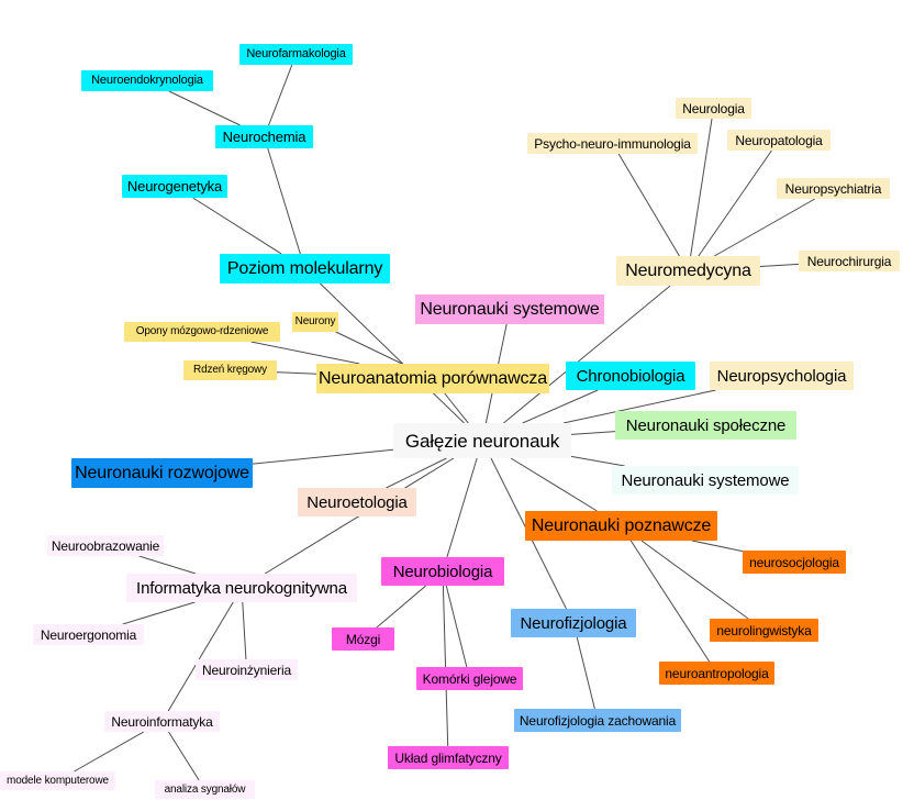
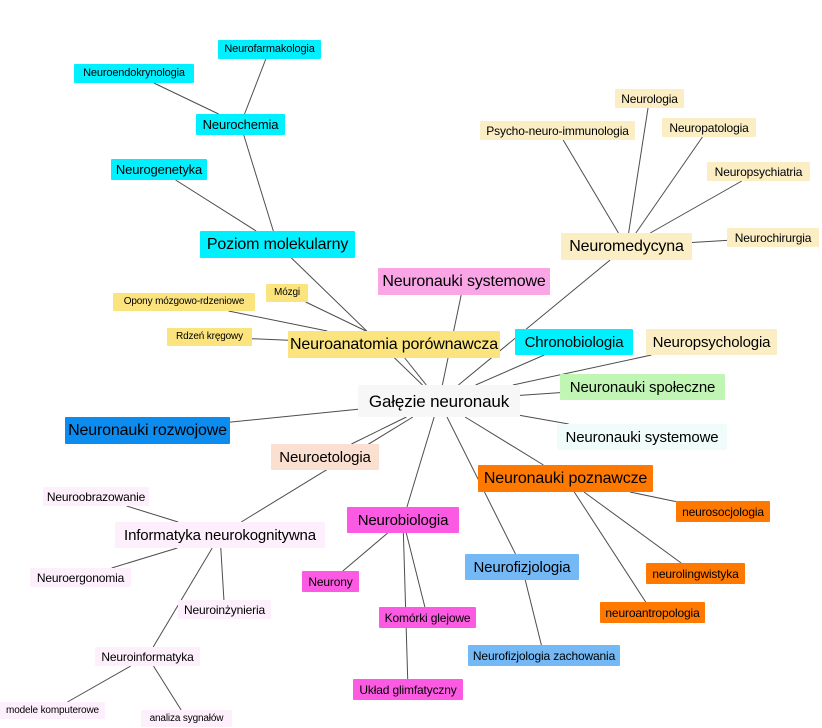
  Gałęzie neuronauk
  Poziom molekularny
  Neurochemia
  Neurofarmakologia
  Neuroendokrynologia
  Neurogenetyka
  Neuromedycyna
  Neurologia
  Psycho-neuro-immunologia
  Neuropatologia
  Neuropsychiatria
  Neurochirurgia
  Neuroanatomia porównawcza
  Opony mózgowo-rdzeniowe
- Neurony
+ Mózgi
  Rdzeń kręgowy
  Neuronauki systemowe
  Chronobiologia
  Neuropsychologia
  Neuronauki społeczne
  Neuronauki systemowe
  Neuronauki rozwojowe
  Neuroetologia
  Informatyka neurokognitywna
  Neuroobrazowanie
  Neuroergonomia
  Neuroinżynieria
  Neuroinformatyka
  modele komputerowe
  analiza sygnałów
  Neurobiologia
- Mózgi
+ Neurony
  Komórki glejowe
  Układ glimfatyczny
  Neuronauki poznawcze
  neurosocjologia
  neurolingwistyka
  neuroantropologia
  Neurofizjologia
  Neurofizjologia zachowania
